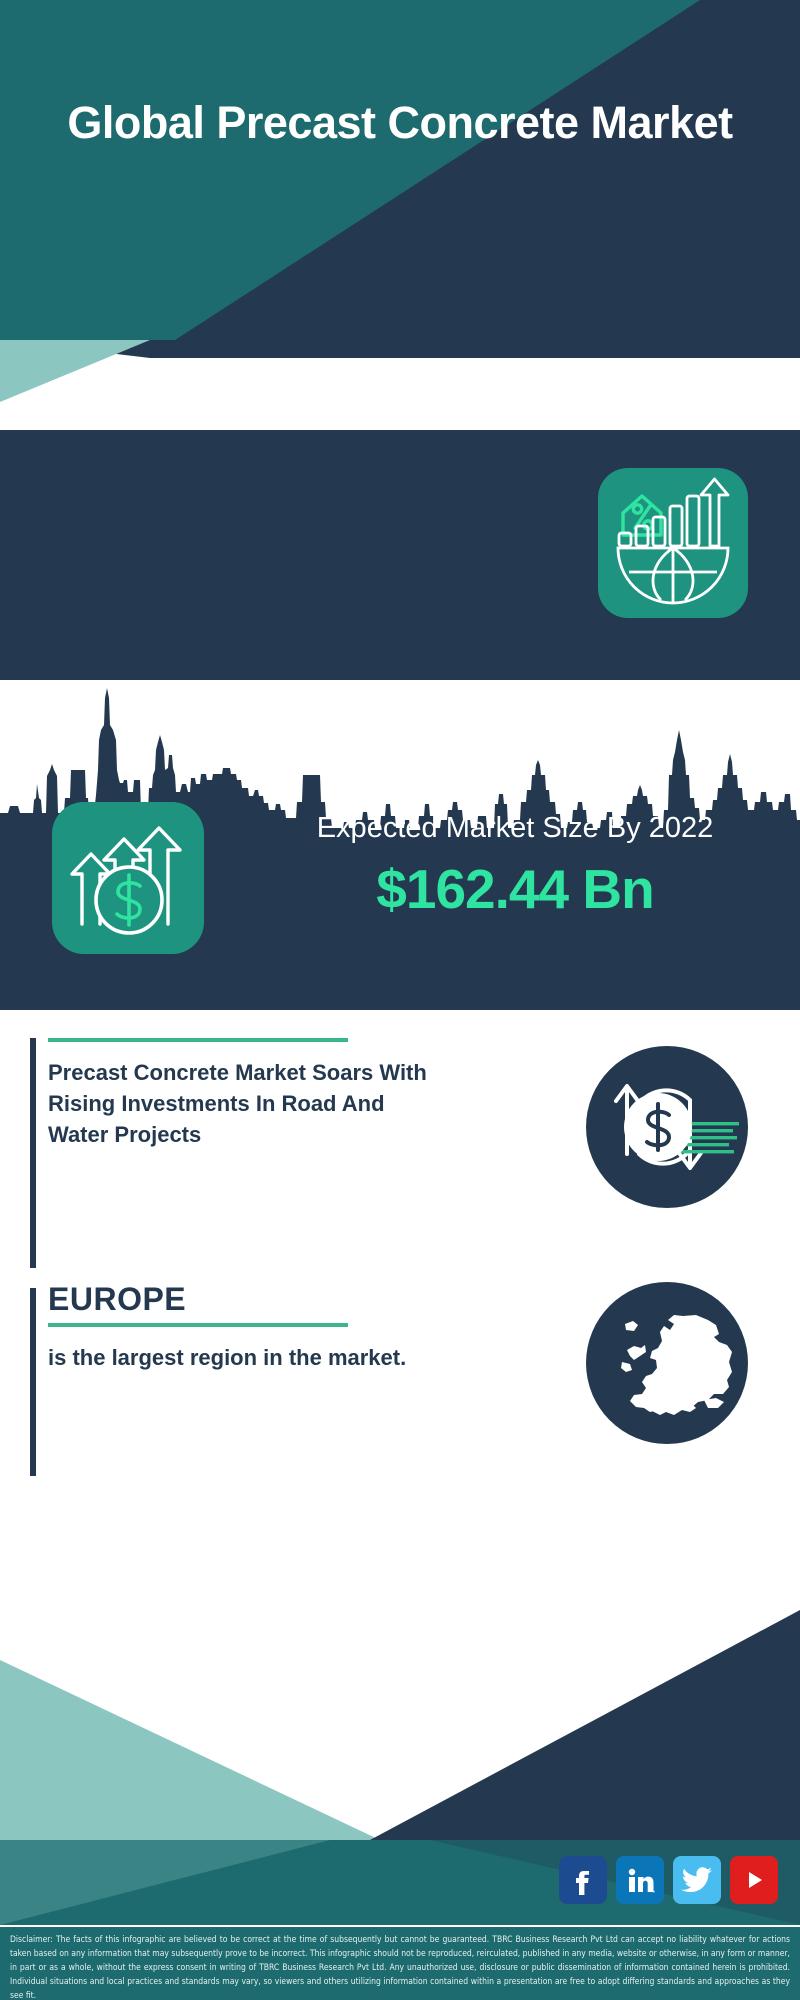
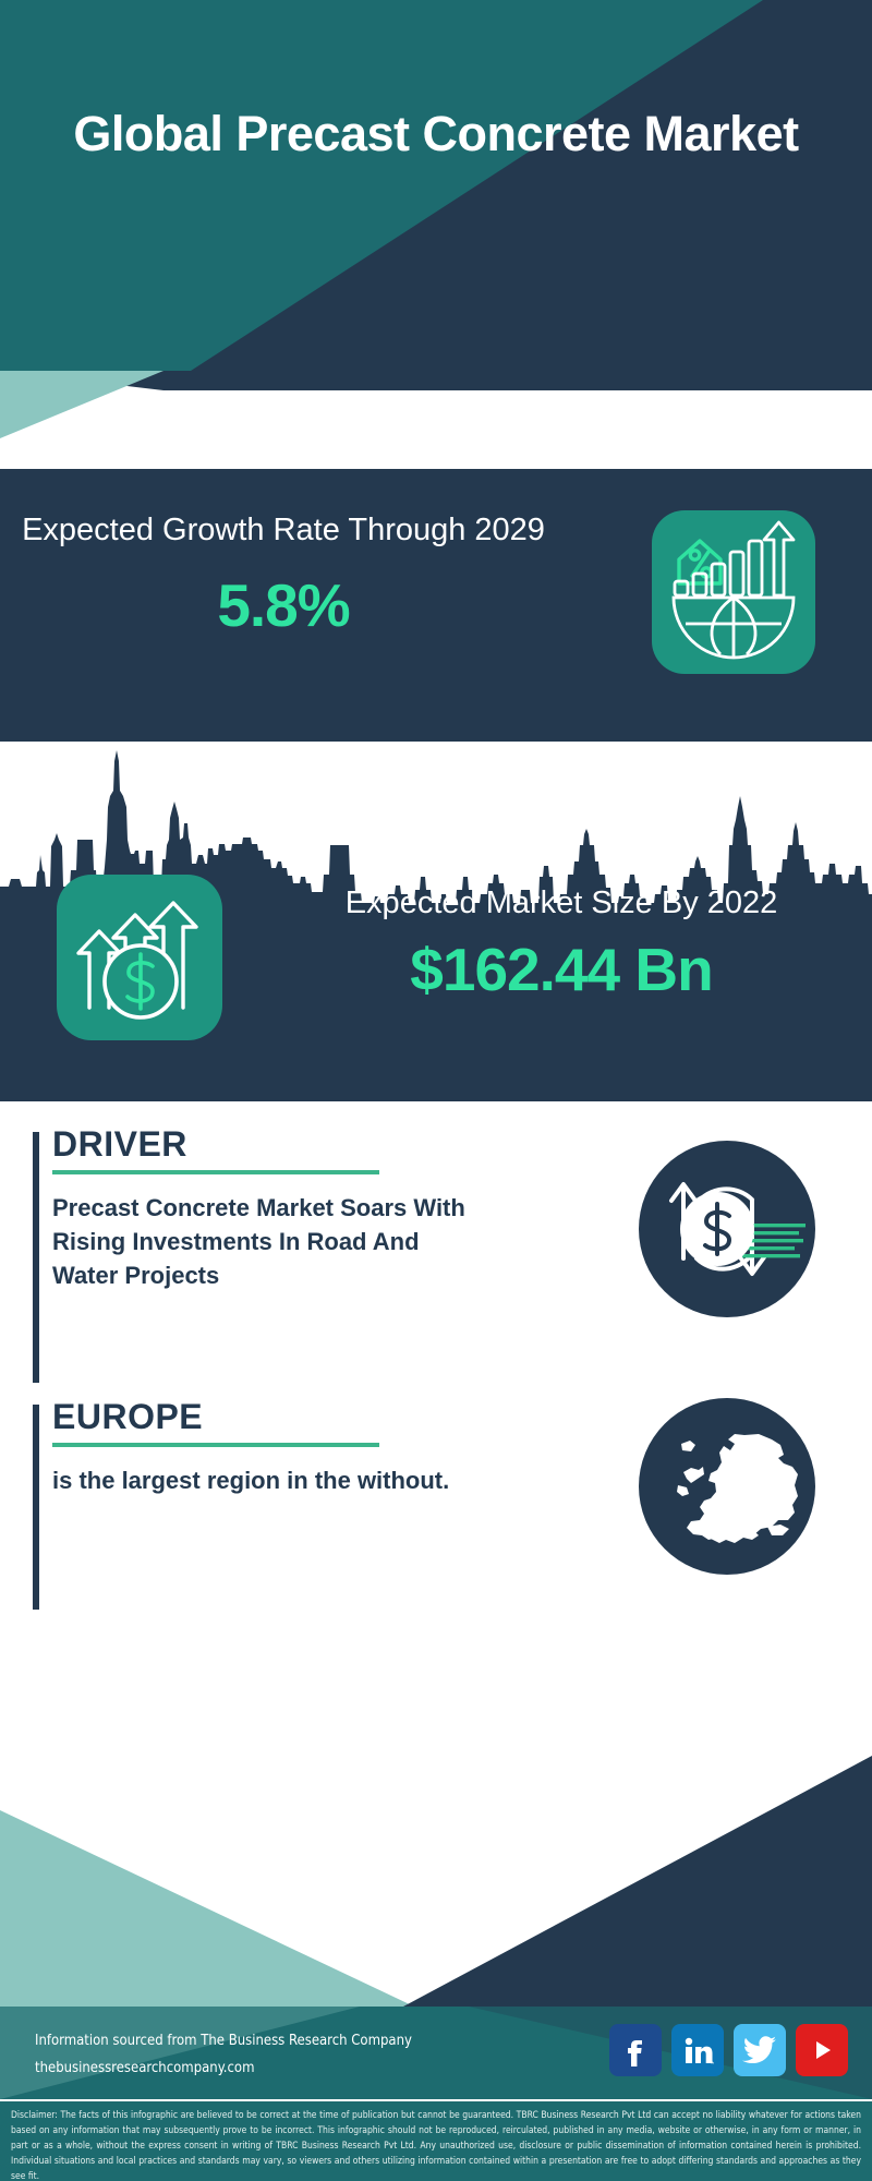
  Global Precast Concrete Market
+ Expected Growth Rate Through 2029
+ 5.8%
  Expected Market Size By 2022
  $162.44 Bn
+ DRIVER
  Precast Concrete Market Soars With Rising Investments In Road And Water Projects
  EUROPE
- is the largest region in the market.
+ is the largest region in the without.
+ Information sourced from The Business Research Company
+ thebusinessresearchcompany.com
- Disclaimer: The facts of this infographic are believed to be correct at the time of subsequently but cannot be guaranteed. TBRC Business Research Pvt Ltd can accept no liability whatever for actions taken based on any information that may subsequently prove to be incorrect. This infographic should not be reproduced, reirculated, published in any media, website or otherwise, in any form or manner, in part or as a whole, without the express consent in writing of TBRC Business Research Pvt Ltd. Any unauthorized use, disclosure or public dissemination of information contained herein is prohibited. Individual situations and local practices and standards may vary, so viewers and others utilizing information contained within a presentation are free to adopt differing standards and approaches as they see fit.
+ Disclaimer: The facts of this infographic are believed to be correct at the time of publication but cannot be guaranteed. TBRC Business Research Pvt Ltd can accept no liability whatever for actions taken based on any information that may subsequently prove to be incorrect. This infographic should not be reproduced, reirculated, published in any media, website or otherwise, in any form or manner, in part or as a whole, without the express consent in writing of TBRC Business Research Pvt Ltd. Any unauthorized use, disclosure or public dissemination of information contained herein is prohibited. Individual situations and local practices and standards may vary, so viewers and others utilizing information contained within a presentation are free to adopt differing standards and approaches as they see fit.
